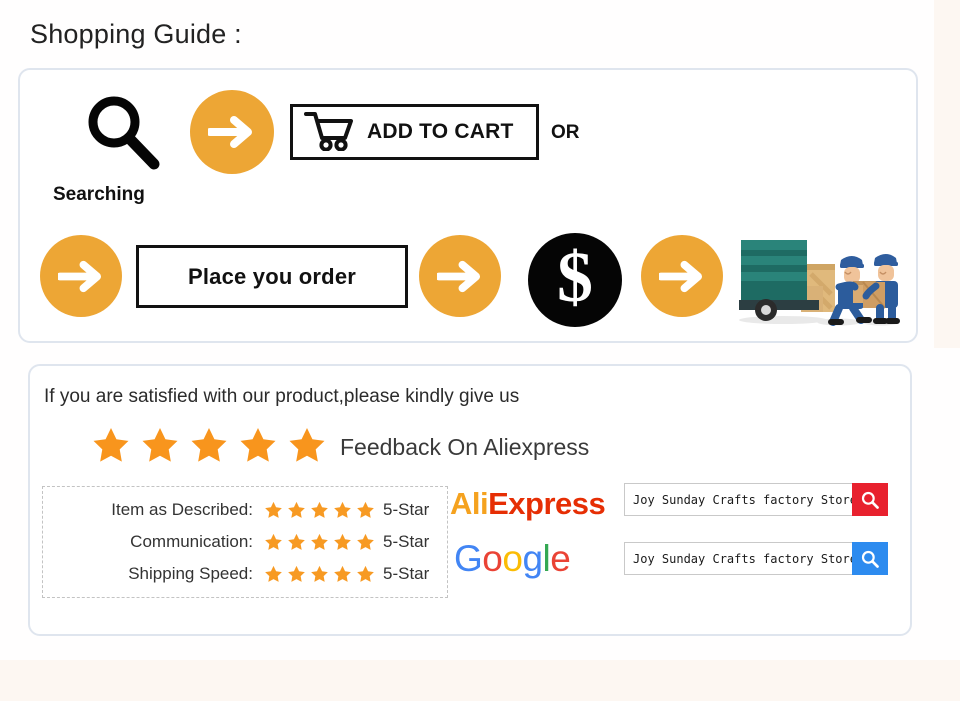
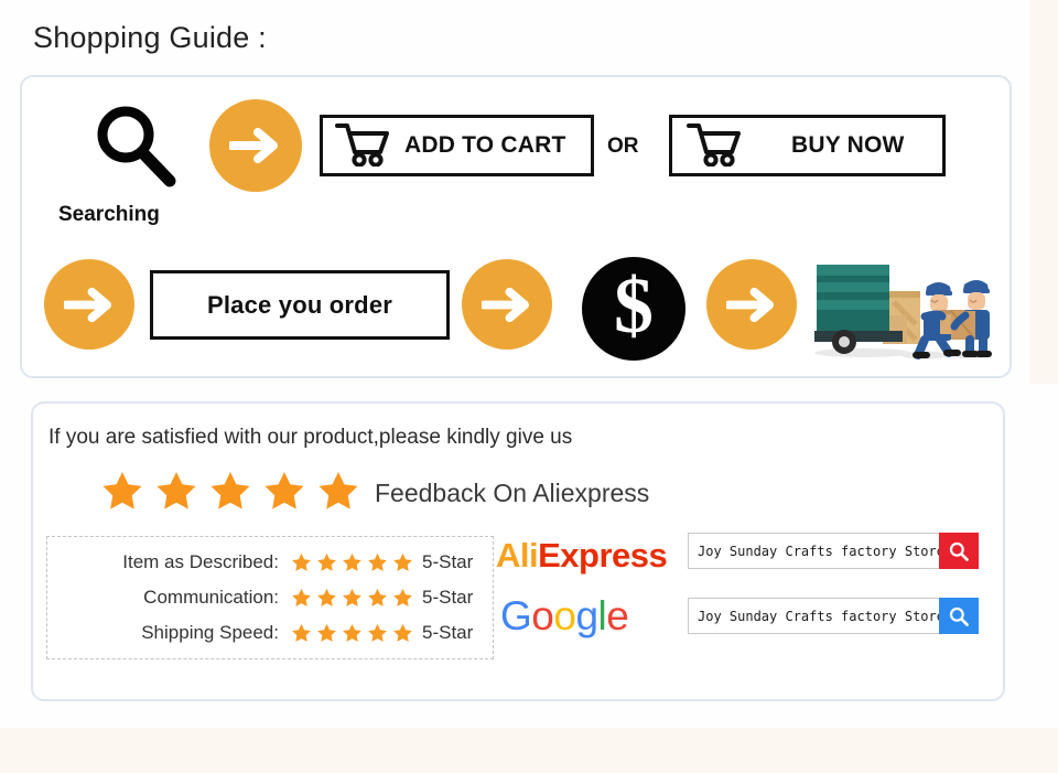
  Shopping Guide :
  Searching
  ADD TO CART
  OR
+ BUY NOW
  Place you order
  $
  If you are satisfied with our product,please kindly give us
  Feedback On Aliexpress
  Item as Described:
  5-Star
  Communication:
  5-Star
  Shipping Speed:
  5-Star
  AliExpress
  Google
  Joy Sunday Crafts factory Stor
  Joy Sunday Crafts factory Stor
